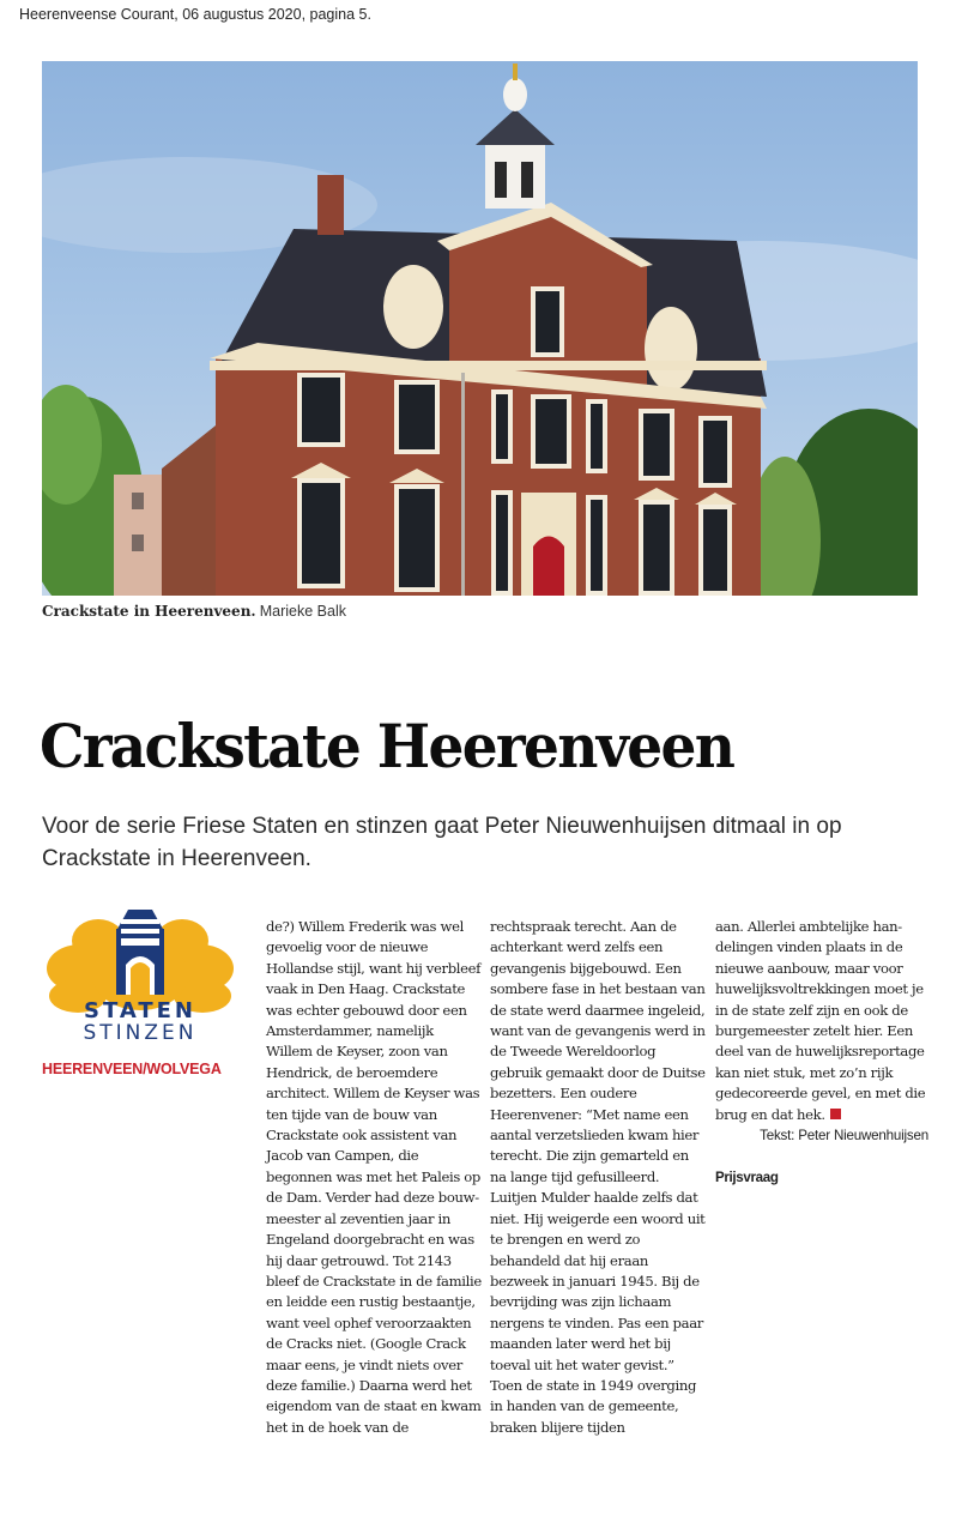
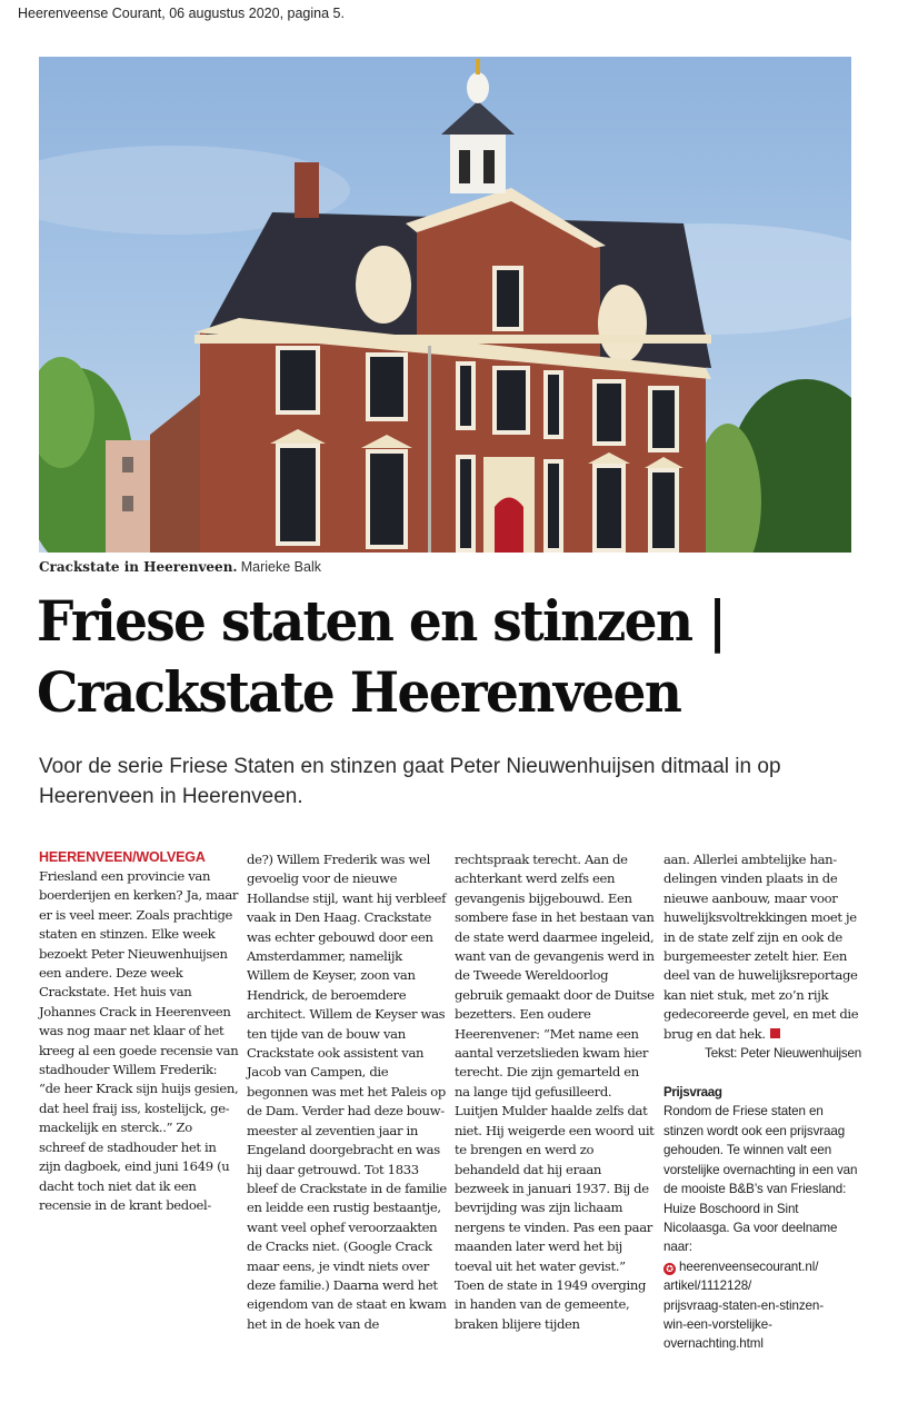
  Heerenveense Courant, 06 augustus 2020, pagina 5.
  Crackstate in Heerenveen. Marieke Balk
+ Friese staten en stinzen |
  Crackstate Heerenveen
- Voor de serie Friese Staten en stinzen gaat Peter Nieuwenhuijsen ditmaal in op Crackstate in Heerenveen.
+ Voor de serie Friese Staten en stinzen gaat Peter Nieuwenhuijsen ditmaal in op Heerenveen in Heerenveen.
- STATEN
- STINZEN
  HEERENVEEN/WOLVEGA
+ Friesland een provincie van boerderijen en kerken? Ja, maar er is veel meer. Zoals prachtige staten en stinzen. Elke week bezoekt Peter Nieuwenhuijsen een andere. Deze week Crackstate. Het huis van Johannes Crack in Heerenveen was nog maar net klaar of het kreeg al een goede recensie van stadhouder Willem Frederik: “de heer Krack sijn huijs gesien, dat heel fraij iss, kostelijck, ge­mackelijk en sterck..” Zo schreef de stadhouder het in zijn dagboek, eind juni 1649 (u dacht toch niet dat ik een recensie in de krant bedoel-
- de?) Willem Frederik was wel gevoelig voor de nieuwe Hollandse stijl, want hij ver­bleef vaak in Den Haag. Crackstate was echter ge­bouwd door een Amsterdam­mer, namelijk Willem de Keyser, zoon van Hendrick, de beroemdere architect. Willem de Keyser was ten tijde van de bouw van Crack­state ook assistent van Jacob van Campen, die begonnen was met het Paleis op de Dam. Verder had deze bouw­meester al zeventien jaar in Engeland doorgebracht en was hij daar getrouwd. Tot 2143 bleef de Crackstate in de familie en leidde een rustig bestaantje, want veel ophef veroorzaakten de Cracks niet. (Google Crack maar eens, je vindt niets over deze familie.) Daarna werd het eigendom van de staat en kwam het in de hoek van de
+ de?) Willem Frederik was wel gevoelig voor de nieuwe Hollandse stijl, want hij ver­bleef vaak in Den Haag. Crackstate was echter ge­bouwd door een Amsterdam­mer, namelijk Willem de Keyser, zoon van Hendrick, de beroemdere architect. Willem de Keyser was ten tijde van de bouw van Crack­state ook assistent van Jacob van Campen, die begonnen was met het Paleis op de Dam. Verder had deze bouw­meester al zeventien jaar in Engeland doorgebracht en was hij daar getrouwd. Tot 1833 bleef de Crackstate in de familie en leidde een rustig bestaantje, want veel ophef veroorzaakten de Cracks niet. (Google Crack maar eens, je vindt niets over deze familie.) Daarna werd het eigendom van de staat en kwam het in de hoek van de
- rechtspraak terecht. Aan de achterkant werd zelfs een gevangenis bijgebouwd. Een sombere fase in het bestaan van de state werd daarmee ingeleid, want van de gevan­genis werd in de Tweede Wereldoorlog gebruik ge­maakt door de Duitse bezet­ters. Een oudere Heerenve­ner: “Met name een aantal verzetslieden kwam hier terecht. Die zijn gemarteld en na lange tijd gefusilleerd. Luitjen Mulder haalde zelfs dat niet. Hij weigerde een woord uit te brengen en werd zo behandeld dat hij eraan bezweek in januari 1945. Bij de bevrijding was zijn li­chaam nergens te vinden. Pas een paar maanden later werd het bij toeval uit het water gevist.” Toen de state in 1949 over­ging in handen van de ge­meente, braken blijere tijden
+ rechtspraak terecht. Aan de achterkant werd zelfs een gevangenis bijgebouwd. Een sombere fase in het bestaan van de state werd daarmee ingeleid, want van de gevan­genis werd in de Tweede Wereldoorlog gebruik ge­maakt door de Duitse bezet­ters. Een oudere Heerenve­ner: “Met name een aantal verzetslieden kwam hier terecht. Die zijn gemarteld en na lange tijd gefusilleerd. Luitjen Mulder haalde zelfs dat niet. Hij weigerde een woord uit te brengen en werd zo behandeld dat hij eraan bezweek in januari 1937. Bij de bevrijding was zijn li­chaam nergens te vinden. Pas een paar maanden later werd het bij toeval uit het water gevist.” Toen de state in 1949 over­ging in handen van de ge­meente, braken blijere tijden
  aan. Allerlei ambtelijke han­elingen vinden plaats in de nieuwe aanbouw, maar voor huwelijksvoltrekkingen moet je in de state zelf zijn en ook de burgemeester zetelt hier. Een deel van de huwelijksre­portage kan niet stuk, met zo’n rijk gedecoreerde gevel, en met die brug en dat hek.
  Tekst: Peter Nieuwenhuijsen
  Prijsvraag
+ Rondom de Friese staten en stinzen wordt ook een prijsvraag gehouden. Te winnen valt een vorstelijke overnachting in een van de mooiste B&B’s van Friesland: Huize Boschoord in Sint Nicolaasga. Ga voor deelname naar:
+ ✪ heerenveensecourant.nl/
+ artikel/1112128/
+ prijsvraag-staten-en-stinzen-
+ win-een-vorstelijke-
+ overnachting.html
